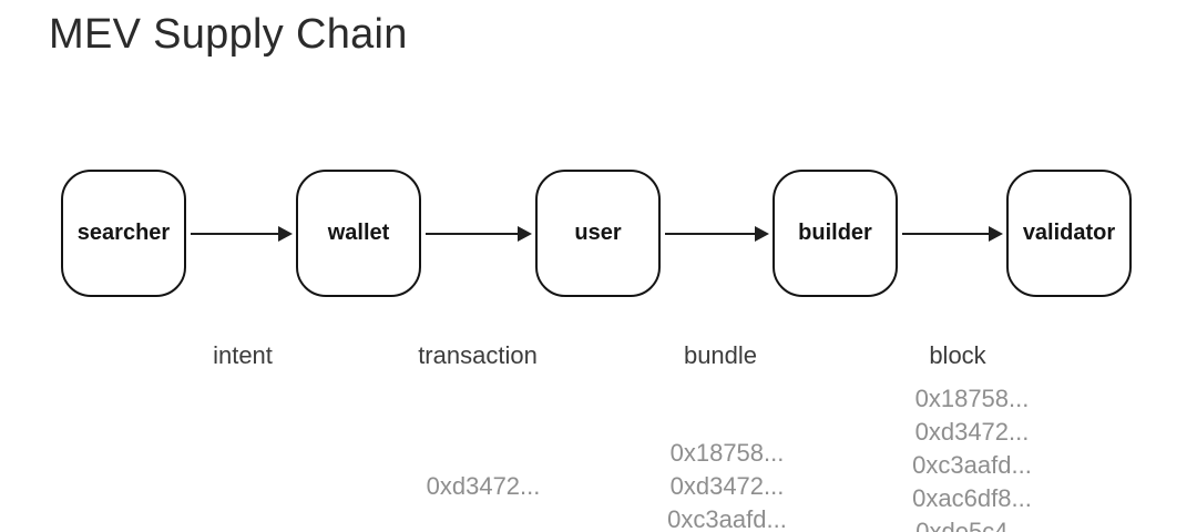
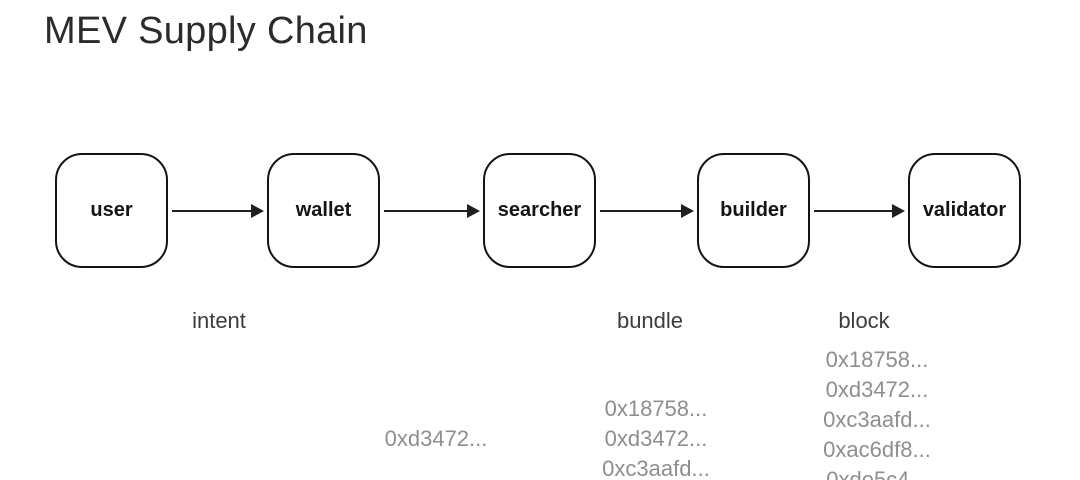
  MEV Supply Chain
- searcher
+ user
  wallet
- user
+ searcher
  builder
  validator
  intent
- transaction
  bundle
  block
  0xd3472...
  0x18758...
  0xd3472...
  0xc3aafd...
  0x18758...
  0xd3472...
  0xc3aafd...
  0xac6df8...
